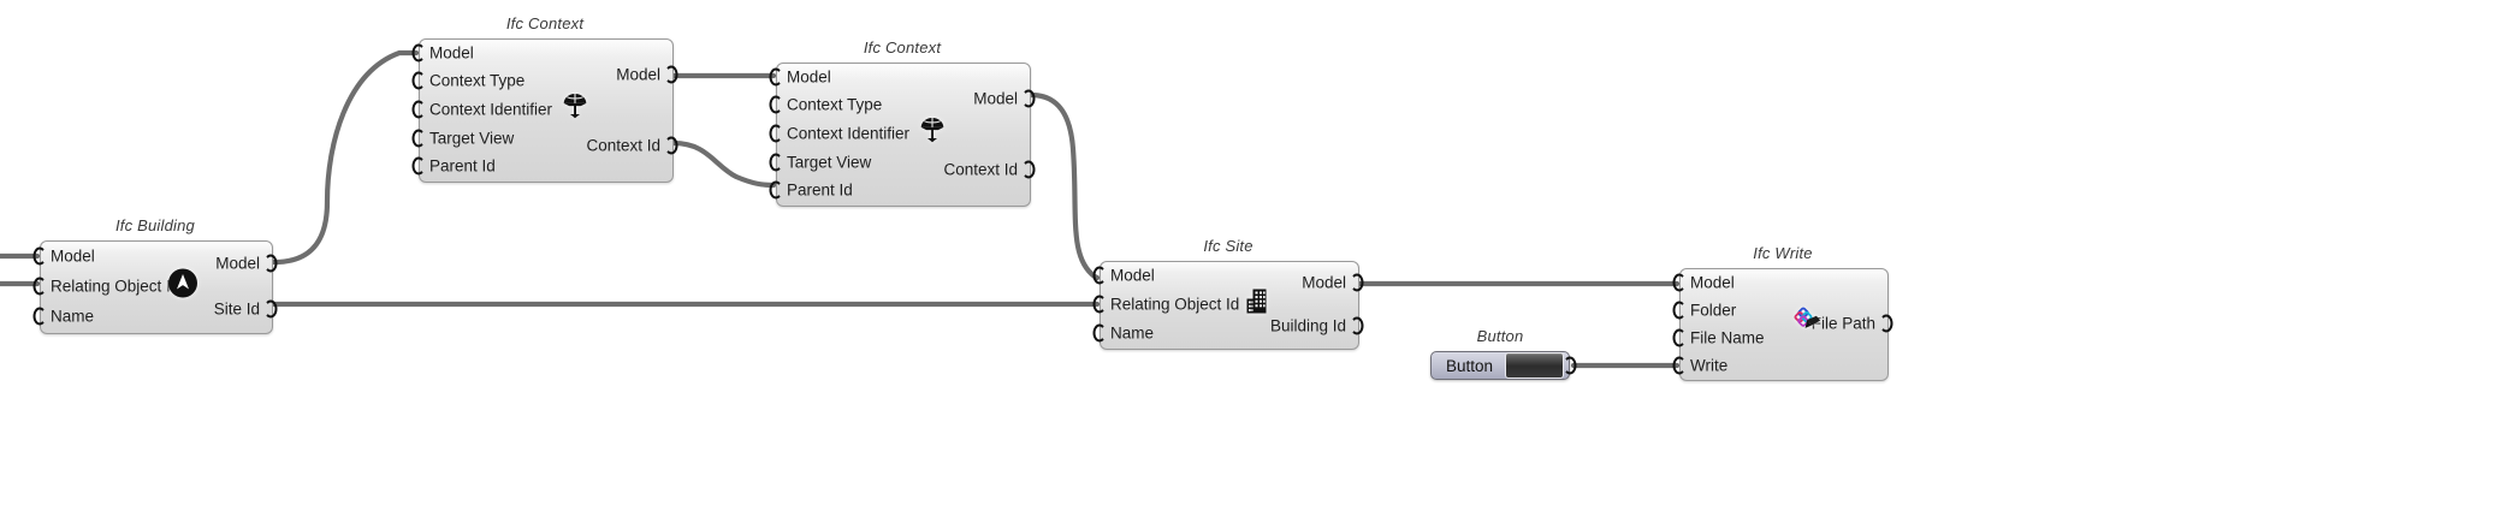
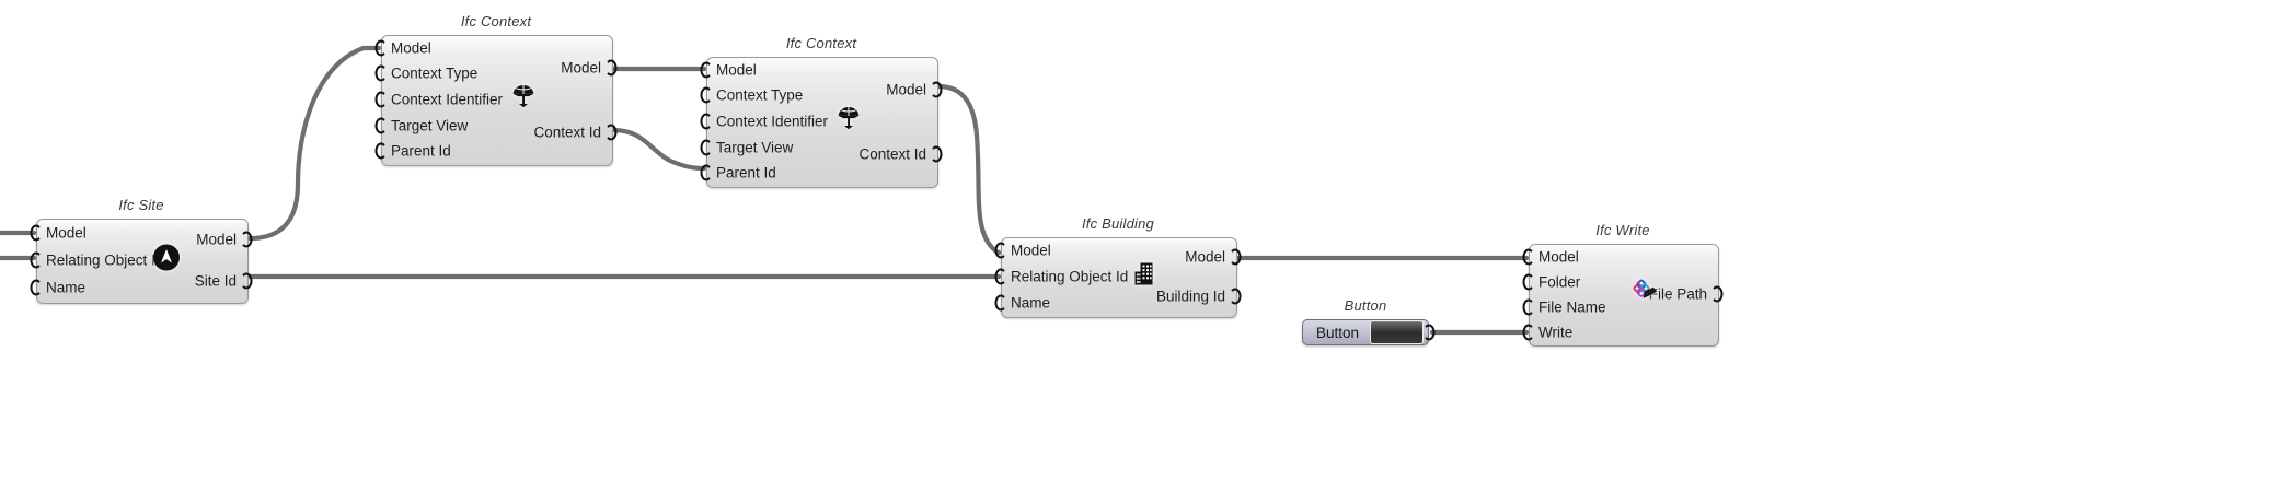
  Ifc Context
  Model
  Context Type
  Context Identifier
  Target View
  Parent Id
  Model
  Context Id
  Ifc Context
  Model
  Context Type
  Context Identifier
  Target View
  Parent Id
  Model
  Context Id
- Ifc Building
+ Ifc Site
  Model
  Relating Object I
  Name
  Model
  Site Id
- Ifc Site
+ Ifc Building
  Model
  Relating Object Id
  Name
  Model
  Building Id
  Ifc Write
  Model
  Folder
  File Name
  Write
  File Path
  Button
  Button
